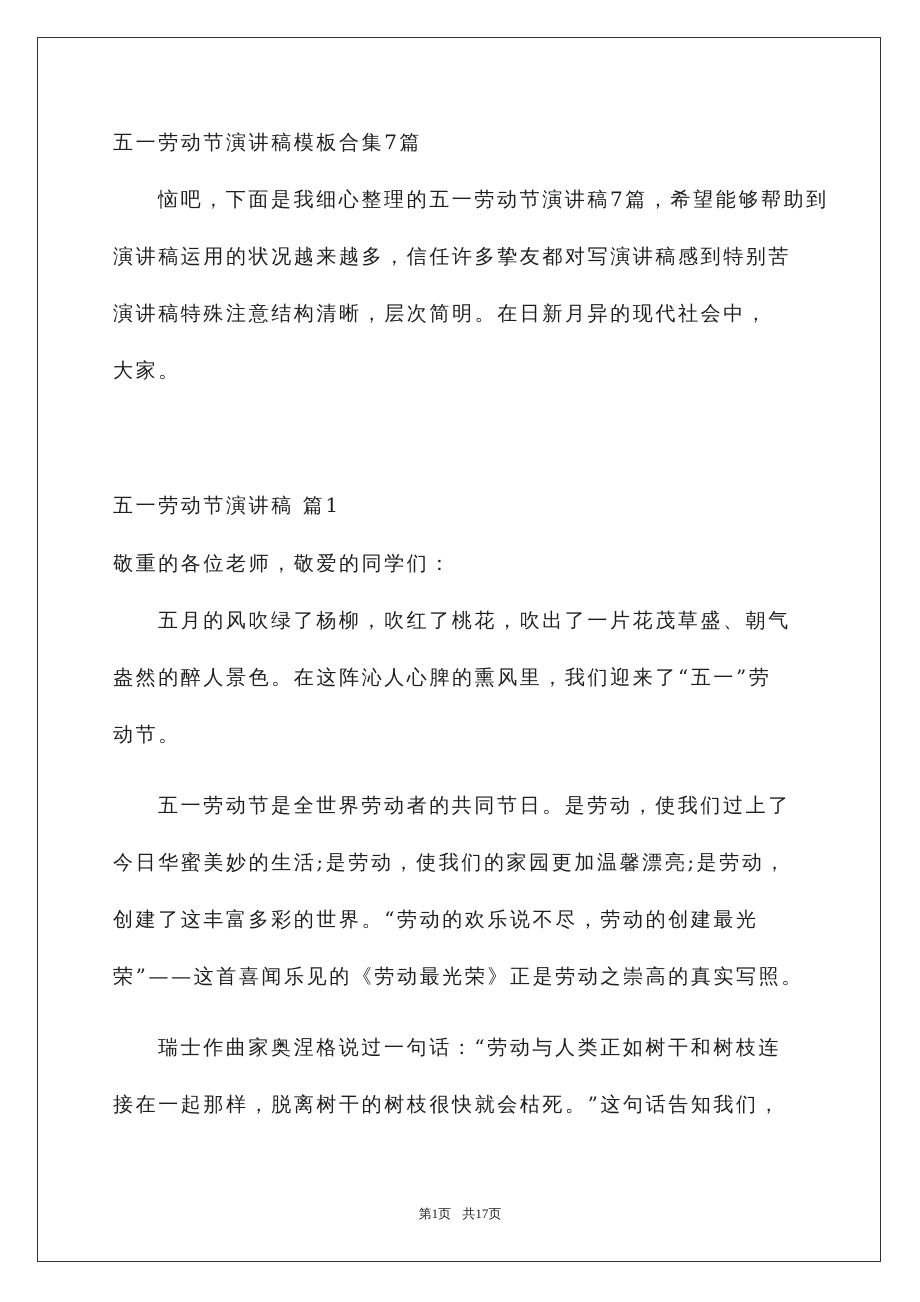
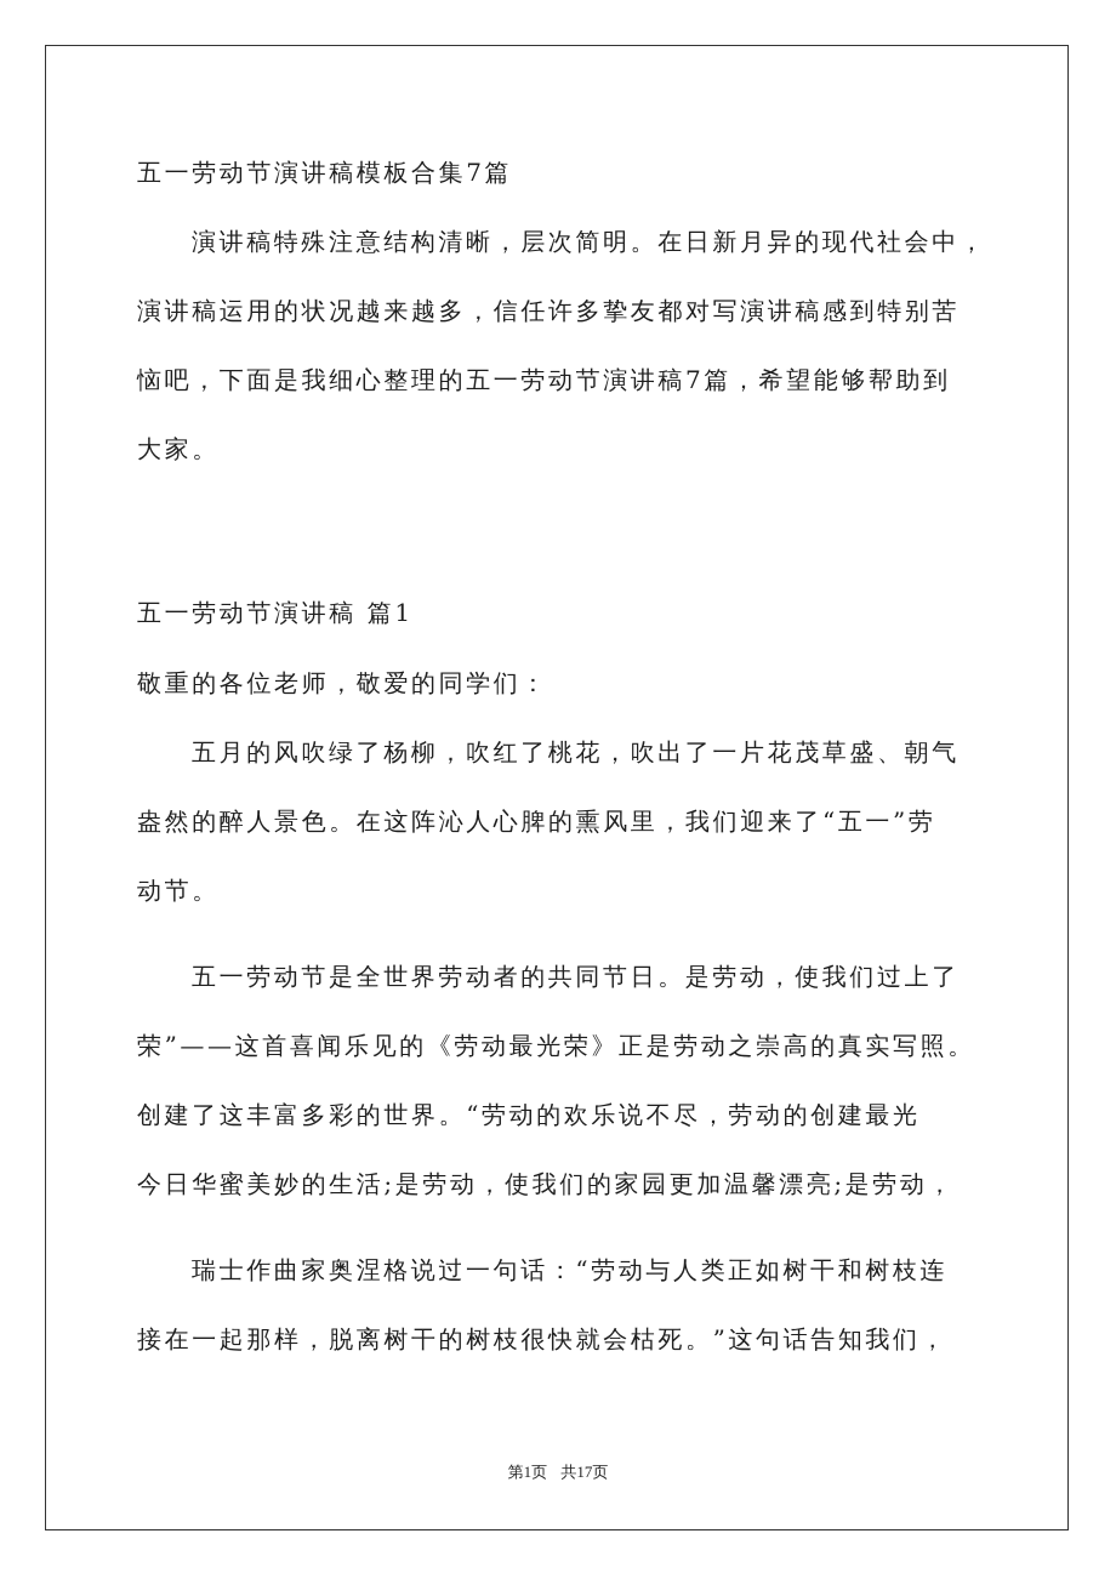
  五一劳动节演讲稿模板合集7篇
- 恼吧，下面是我细心整理的五一劳动节演讲稿7篇，希望能够帮助到
+ 演讲稿特殊注意结构清晰，层次简明。在日新月异的现代社会中，
  演讲稿运用的状况越来越多，信任许多挚友都对写演讲稿感到特别苦
- 演讲稿特殊注意结构清晰，层次简明。在日新月异的现代社会中，
+ 恼吧，下面是我细心整理的五一劳动节演讲稿7篇，希望能够帮助到
  大家。
  五一劳动节演讲稿 篇1
  敬重的各位老师，敬爱的同学们：
  五月的风吹绿了杨柳，吹红了桃花，吹出了一片花茂草盛、朝气
  盎然的醉人景色。在这阵沁人心脾的熏风里，我们迎来了“五一”劳
  动节。
  五一劳动节是全世界劳动者的共同节日。是劳动，使我们过上了
- 今日华蜜美妙的生活;是劳动，使我们的家园更加温馨漂亮;是劳动，
+ 荣”——这首喜闻乐见的《劳动最光荣》正是劳动之崇高的真实写照。
  创建了这丰富多彩的世界。“劳动的欢乐说不尽，劳动的创建最光
- 荣”——这首喜闻乐见的《劳动最光荣》正是劳动之崇高的真实写照。
+ 今日华蜜美妙的生活;是劳动，使我们的家园更加温馨漂亮;是劳动，
  瑞士作曲家奥涅格说过一句话：“劳动与人类正如树干和树枝连
  接在一起那样，脱离树干的树枝很快就会枯死。”这句话告知我们，
  第1页 共17页
